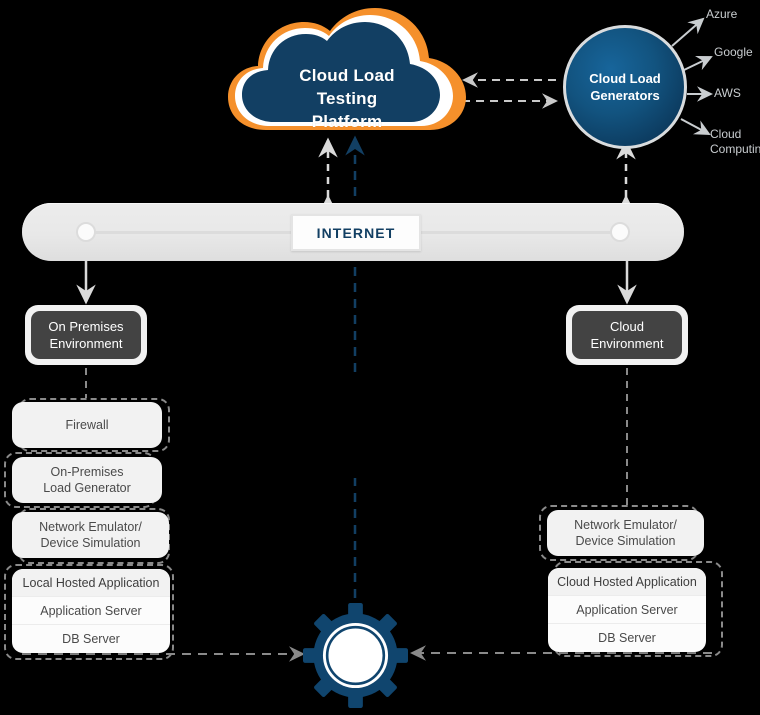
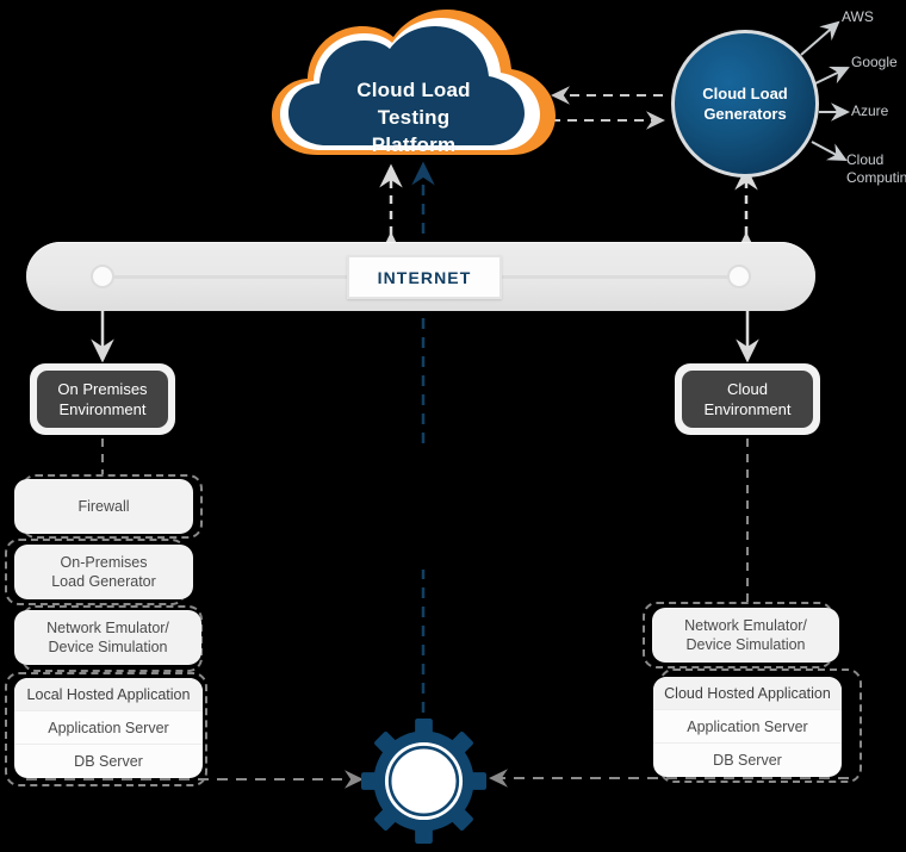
  Cloud Load
  Testing
  Platform
  Cloud Load
  Generators
- Azure
+ AWS
  Google
- AWS
+ Azure
  Cloud
  Computin
  INTERNET
  On Premises
  Environment
  Firewall
  On-Premises
  Load Generator
  Network Emulator/
  Device Simulation
  Local Hosted Application
  Application Server
  DB Server
  Cloud
  Environment
  Network Emulator/
  Device Simulation
  Cloud Hosted Application
  Application Server
  DB Server
